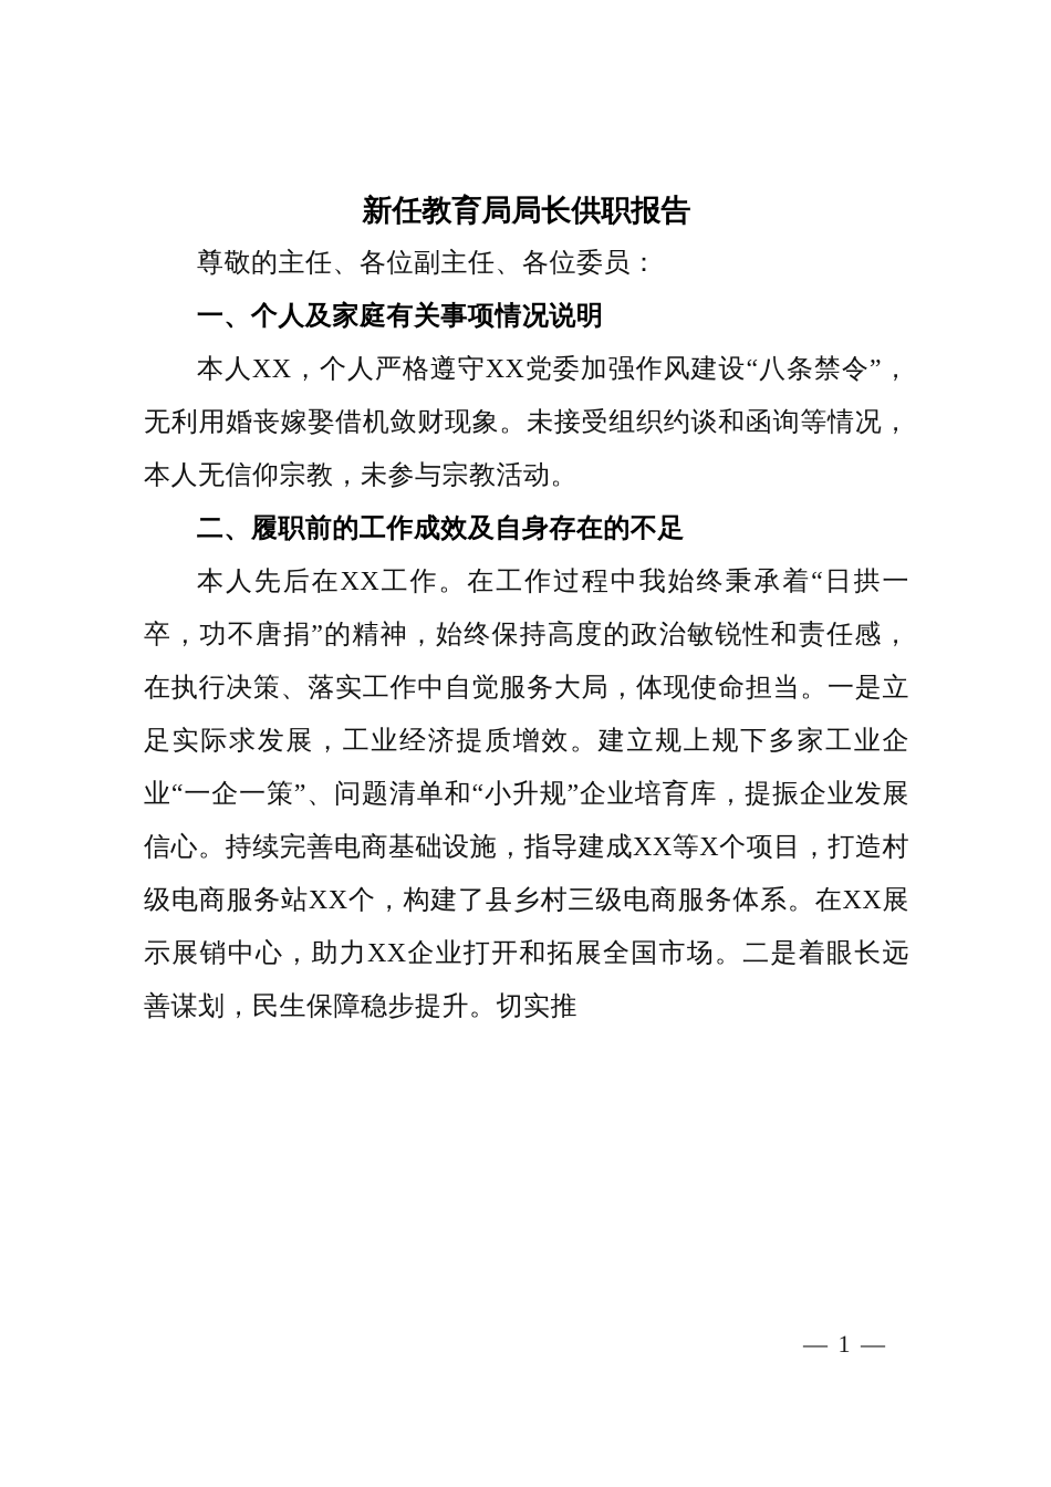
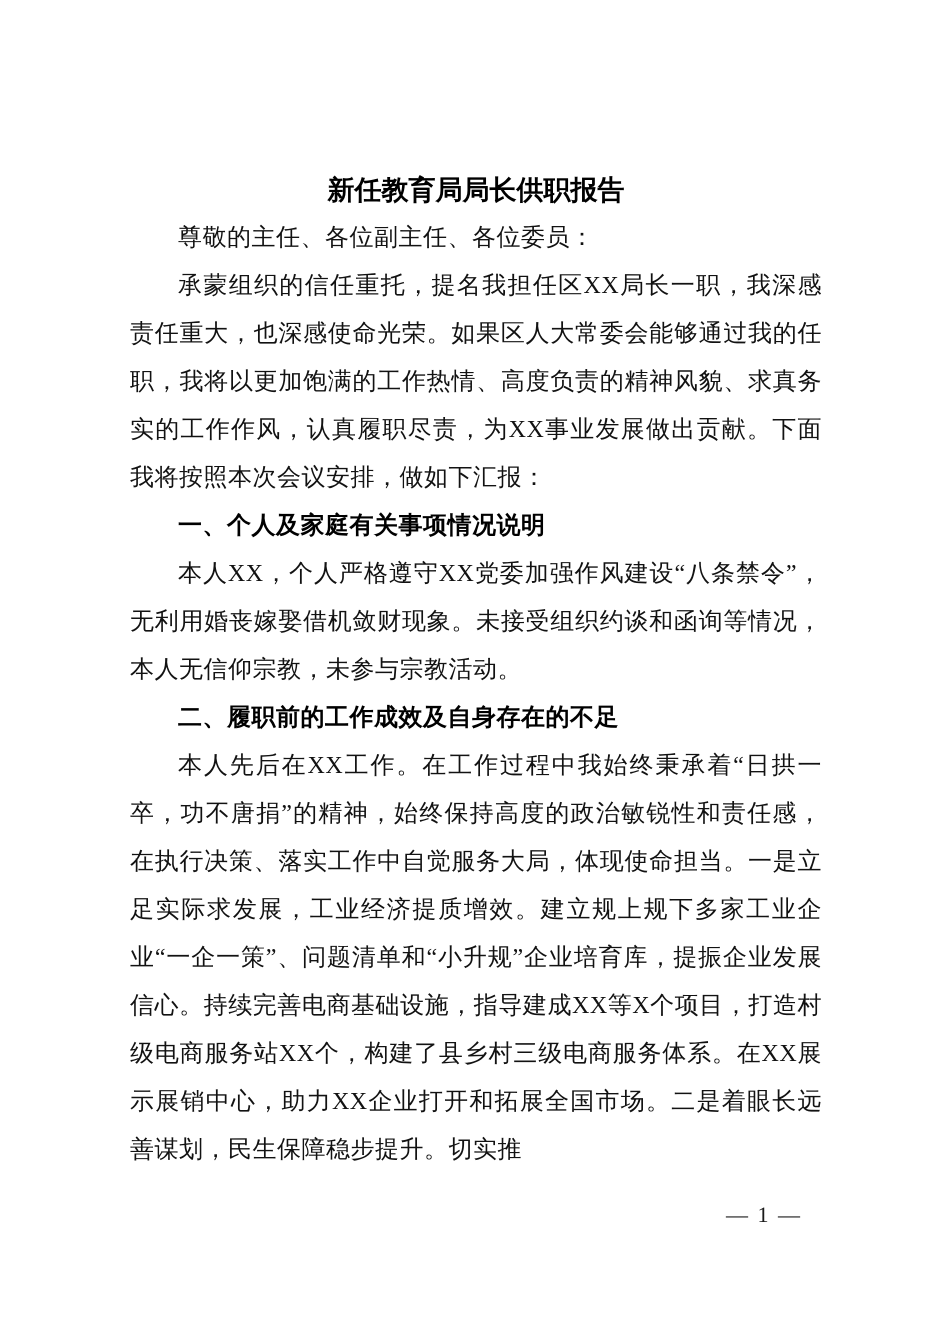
  新任教育局局长供职报告
  尊敬的主任、各位副主任、各位委员：
+ 承蒙组织的信任重托，提名我担任区XX局长一职，我深感责任重大，也深感使命光荣。如果区人大常委会能够通过我的任职，我将以更加饱满的工作热情、高度负责的精神风貌、求真务实的工作作风，认真履职尽责，为XX事业发展做出贡献。下面我将按照本次会议安排，做如下汇报：
  一、个人及家庭有关事项情况说明
  本人XX，个人严格遵守XX党委加强作风建设“八条禁令”，无利用婚丧嫁娶借机敛财现象。未接受组织约谈和函询等情况，本人无信仰宗教，未参与宗教活动。
  二、履职前的工作成效及自身存在的不足
  本人先后在XX工作。在工作过程中我始终秉承着“日拱一卒，功不唐捐”的精神，始终保持高度的政治敏锐性和责任感，在执行决策、落实工作中自觉服务大局，体现使命担当。一是立足实际求发展，工业经济提质增效。建立规上规下多家工业企业“一企一策”、问题清单和“小升规”企业培育库，提振企业发展信心。持续完善电商基础设施，指导建成XX等X个项目，打造村级电商服务站XX个，构建了县乡村三级电商服务体系。在XX展示展销中心，助力XX企业打开和拓展全国市场。二是着眼长远善谋划，民生保障稳步提升。切实推
  — 1 —
